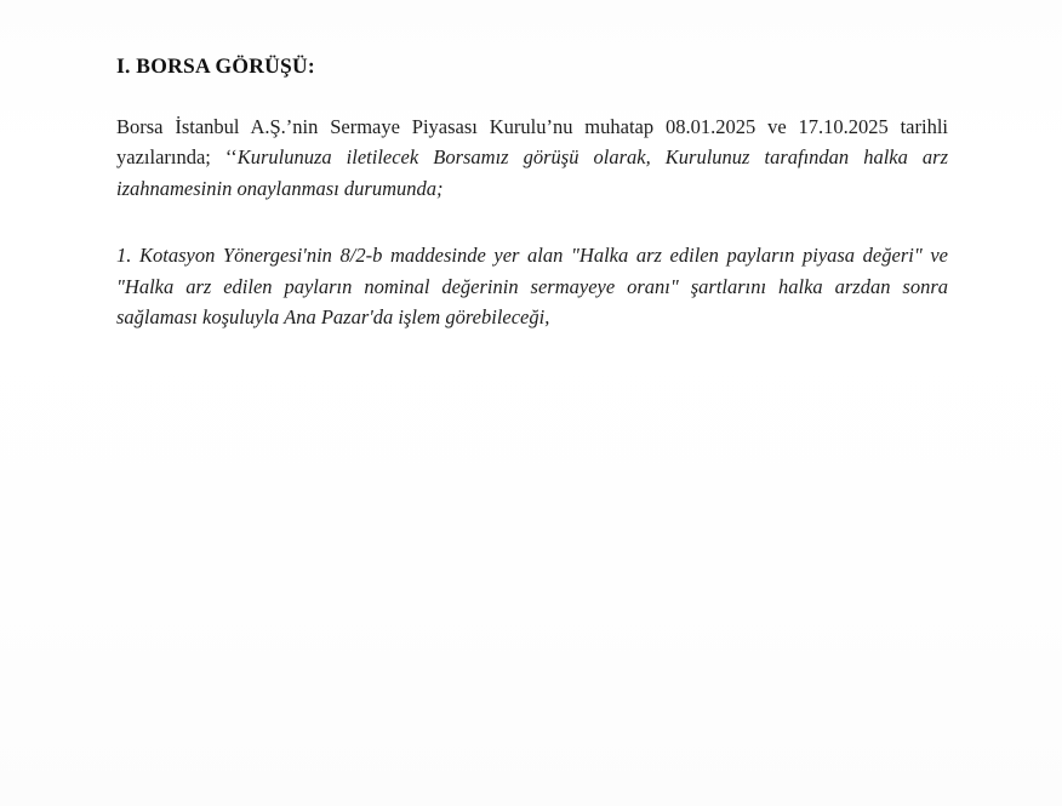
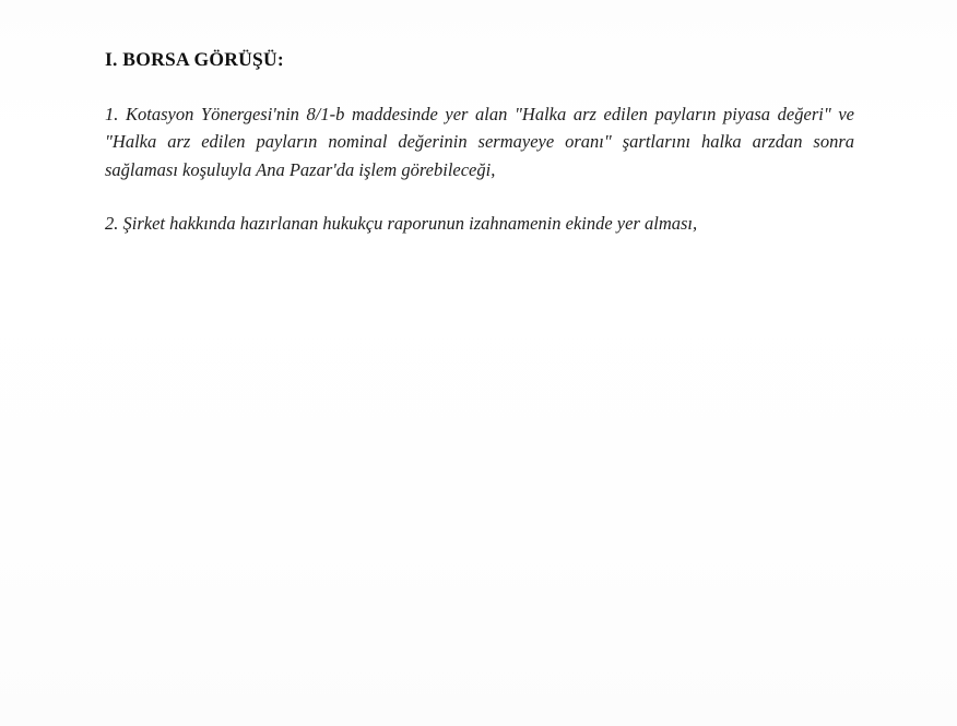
  I. BORSA GÖRÜŞÜ:
- Borsa İstanbul A.Ş.’nin Sermaye Piyasası Kurulu’nu muhatap 08.01.2025 ve 17.10.2025 tarihli yazılarında; ‘‘Kurulunuza iletilecek Borsamız görüşü olarak, Kurulunuz tarafından halka arz izahnamesinin onaylanması durumunda;
- 1. Kotasyon Yönergesi'nin 8/2-b maddesinde yer alan "Halka arz edilen payların piyasa değeri" ve "Halka arz edilen payların nominal değerinin sermayeye oranı" şartlarını halka arzdan sonra sağlaması koşuluyla Ana Pazar'da işlem görebileceği,
+ 1. Kotasyon Yönergesi'nin 8/1-b maddesinde yer alan "Halka arz edilen payların piyasa değeri" ve "Halka arz edilen payların nominal değerinin sermayeye oranı" şartlarını halka arzdan sonra sağlaması koşuluyla Ana Pazar'da işlem görebileceği,
+ 2. Şirket hakkında hazırlanan hukukçu raporunun izahnamenin ekinde yer alması,
